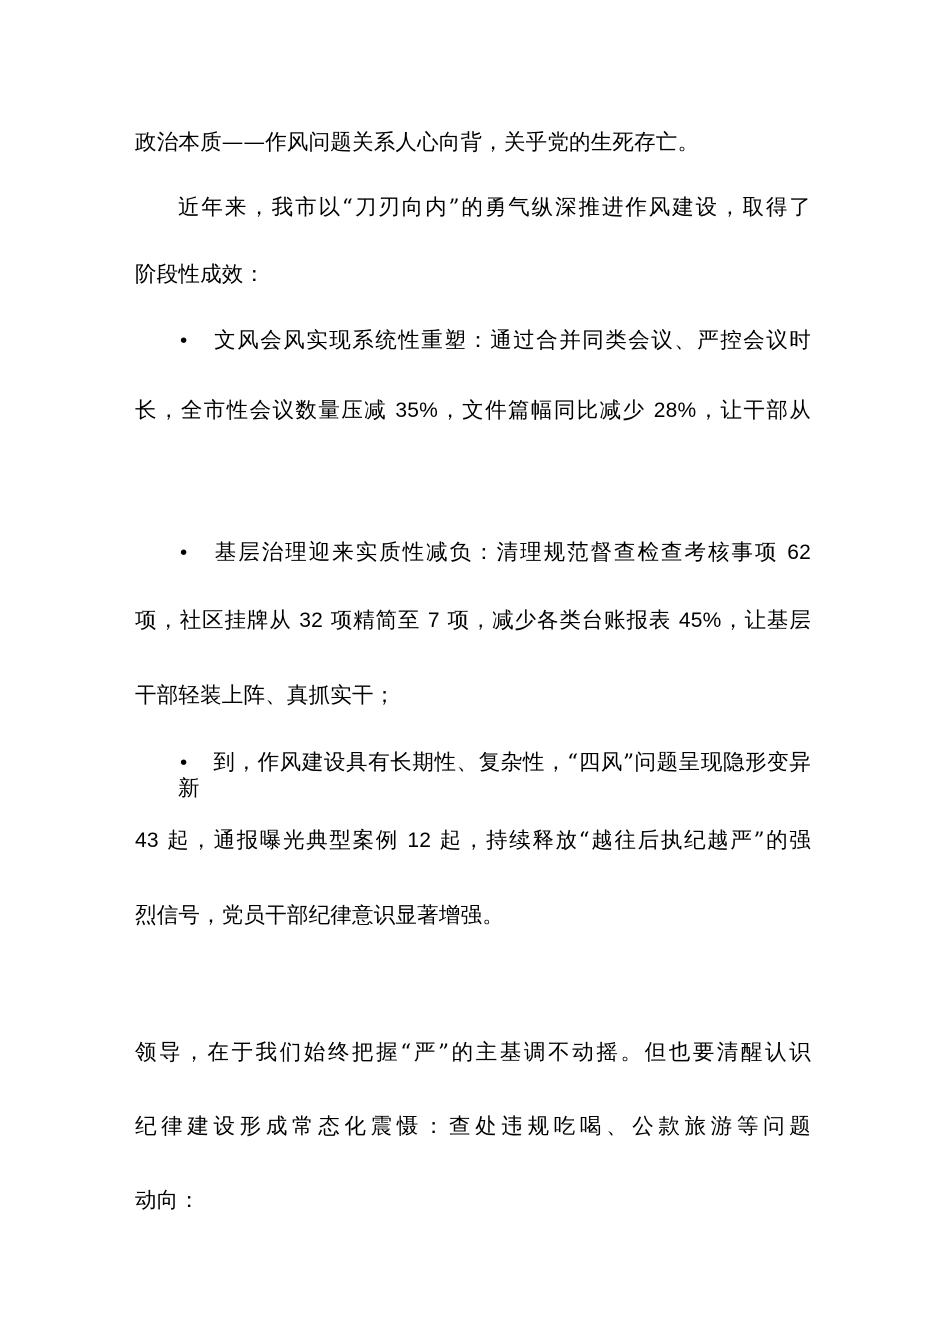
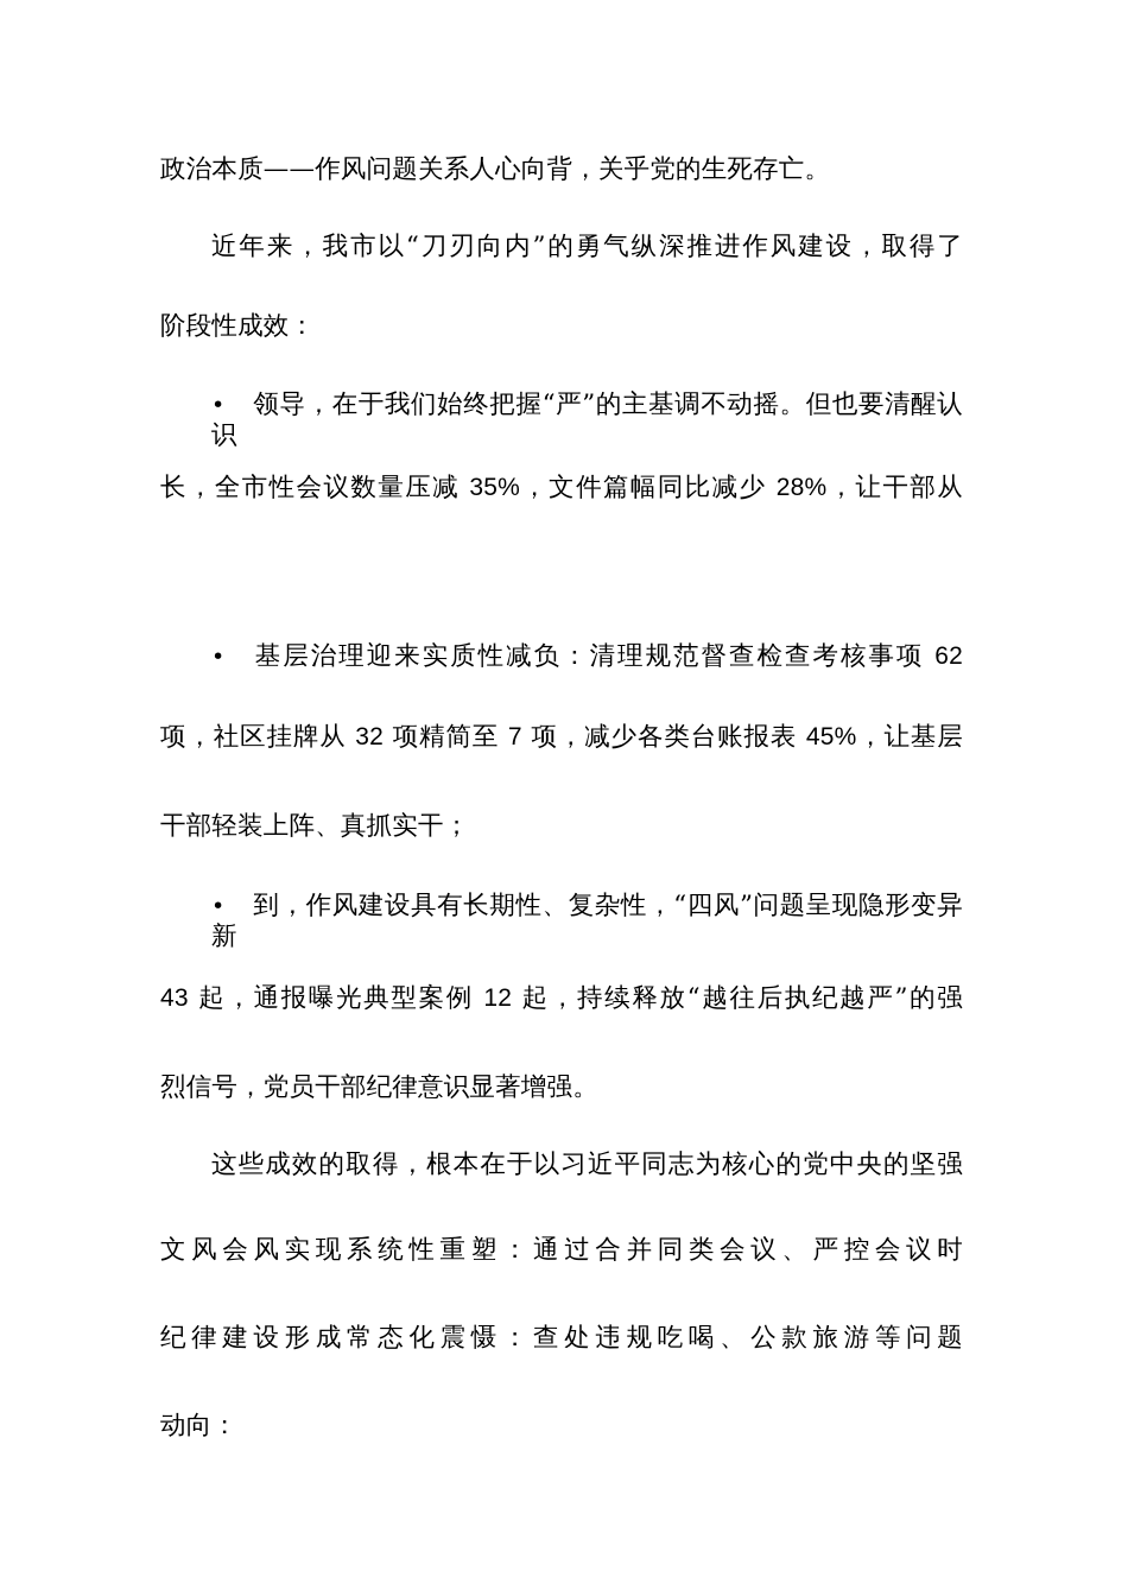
  政治本质——作风问题关系人心向背，关乎党的生死存亡。
  近年来，我市以“刀刃向内”的勇气纵深推进作风建设，取得了
  阶段性成效：
- • 文风会风实现系统性重塑：通过合并同类会议、严控会议时
+ • 领导，在于我们始终把握“严”的主基调不动摇。但也要清醒认识
  长，全市性会议数量压减 35%，文件篇幅同比减少 28%，让干部从
  • 基层治理迎来实质性减负：清理规范督查检查考核事项 62
  项，社区挂牌从 32 项精简至 7 项，减少各类台账报表 45%，让基层
  干部轻装上阵、真抓实干；
  • 到，作风建设具有长期性、复杂性，“四风”问题呈现隐形变异新
  43 起，通报曝光典型案例 12 起，持续释放“越往后执纪越严”的强
  烈信号，党员干部纪律意识显著增强。
+ 这些成效的取得，根本在于以习近平同志为核心的党中央的坚强
- 领导，在于我们始终把握“严”的主基调不动摇。但也要清醒认识
+ 文风会风实现系统性重塑：通过合并同类会议、严控会议时
  纪律建设形成常态化震慑：查处违规吃喝、公款旅游等问题
  动向：
